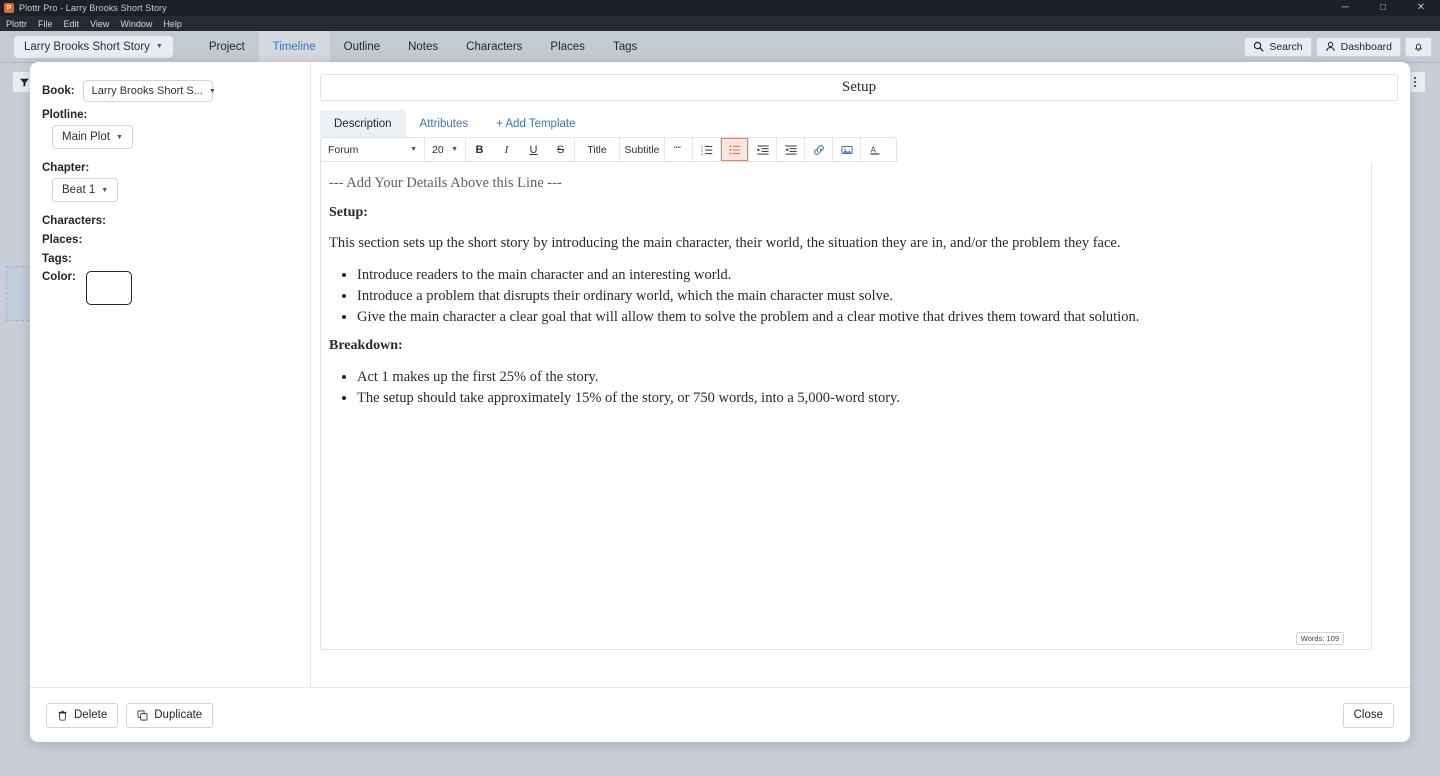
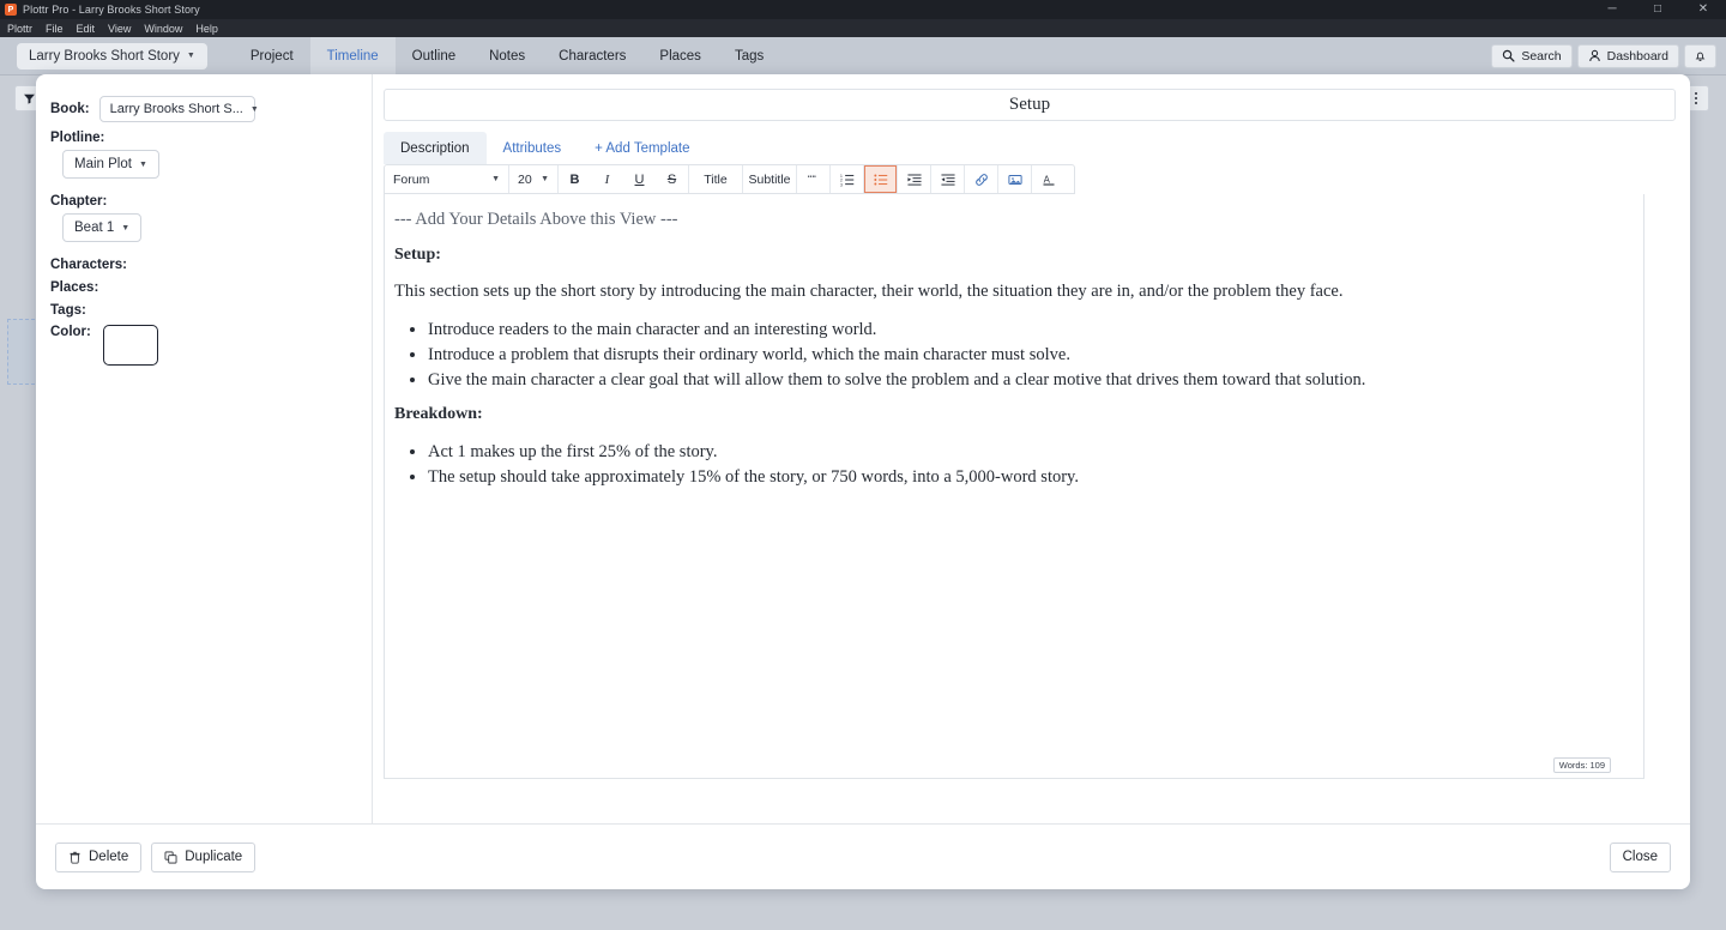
  Plottr Pro - Larry Brooks Short Story
  ─
  □
  ✕
  Plottr
  File
  Edit
  View
  Window
  Help
  Larry Brooks Short Story
  Project
  Timeline
  Outline
  Notes
  Characters
  Places
  Tags
  Search
  Dashboard
  Book:
  Larry Brooks Short S...
  Plotline:
  Main Plot
  Chapter:
  Beat 1
  Characters:
  Places:
  Tags:
  Color:
  Setup
  Description
  Attributes
  + Add Template
  Forum
  20
  B
  I
  U
  S
  Title
  Subtitle
  ““
  A
- --- Add Your Details Above this Line ---
+ --- Add Your Details Above this View ---
  Setup:
  This section sets up the short story by introducing the main character, their world, the situation they are in, and/or the problem they face.
  Introduce readers to the main character and an interesting world.
  Introduce a problem that disrupts their ordinary world, which the main character must solve.
  Give the main character a clear goal that will allow them to solve the problem and a clear motive that drives them toward that solution.
  Breakdown:
  Act 1 makes up the first 25% of the story.
  The setup should take approximately 15% of the story, or 750 words, into a 5,000-word story.
  Words: 109
  Delete
  Duplicate
  Close
